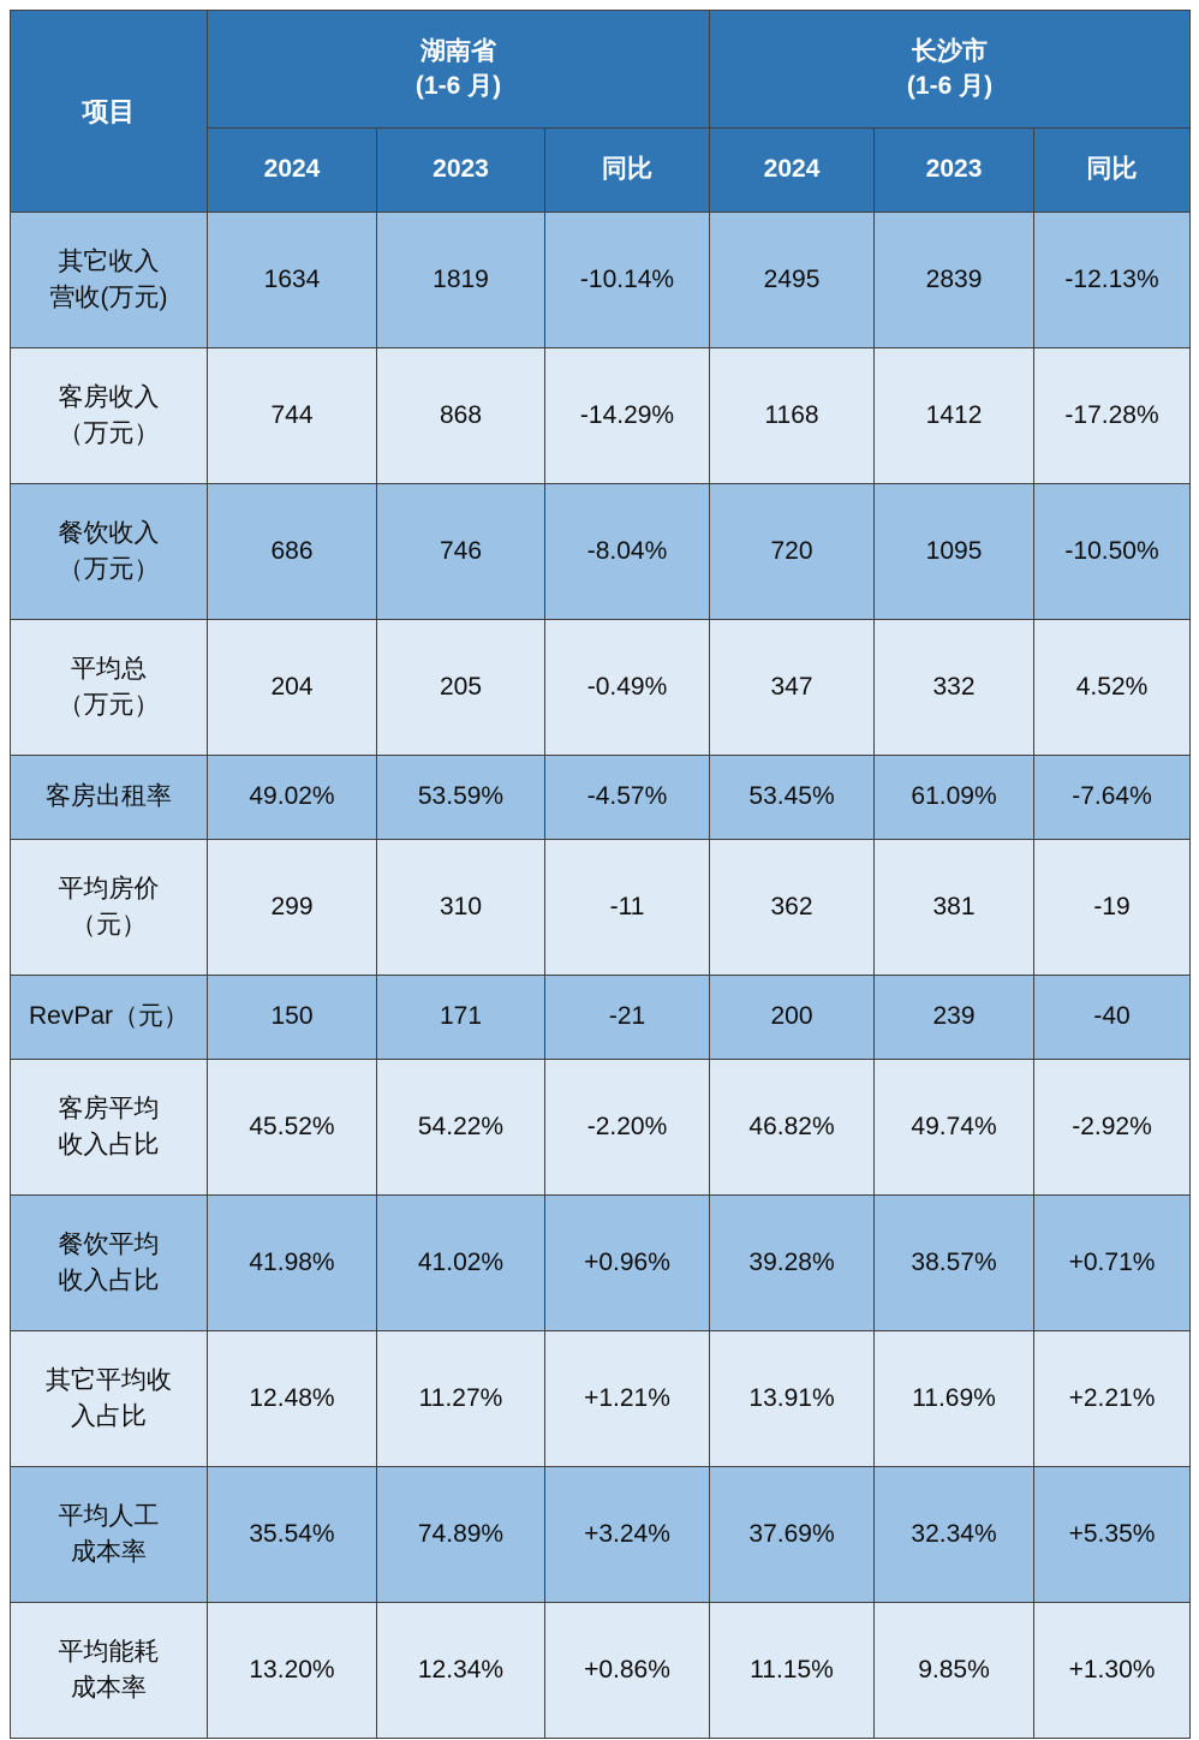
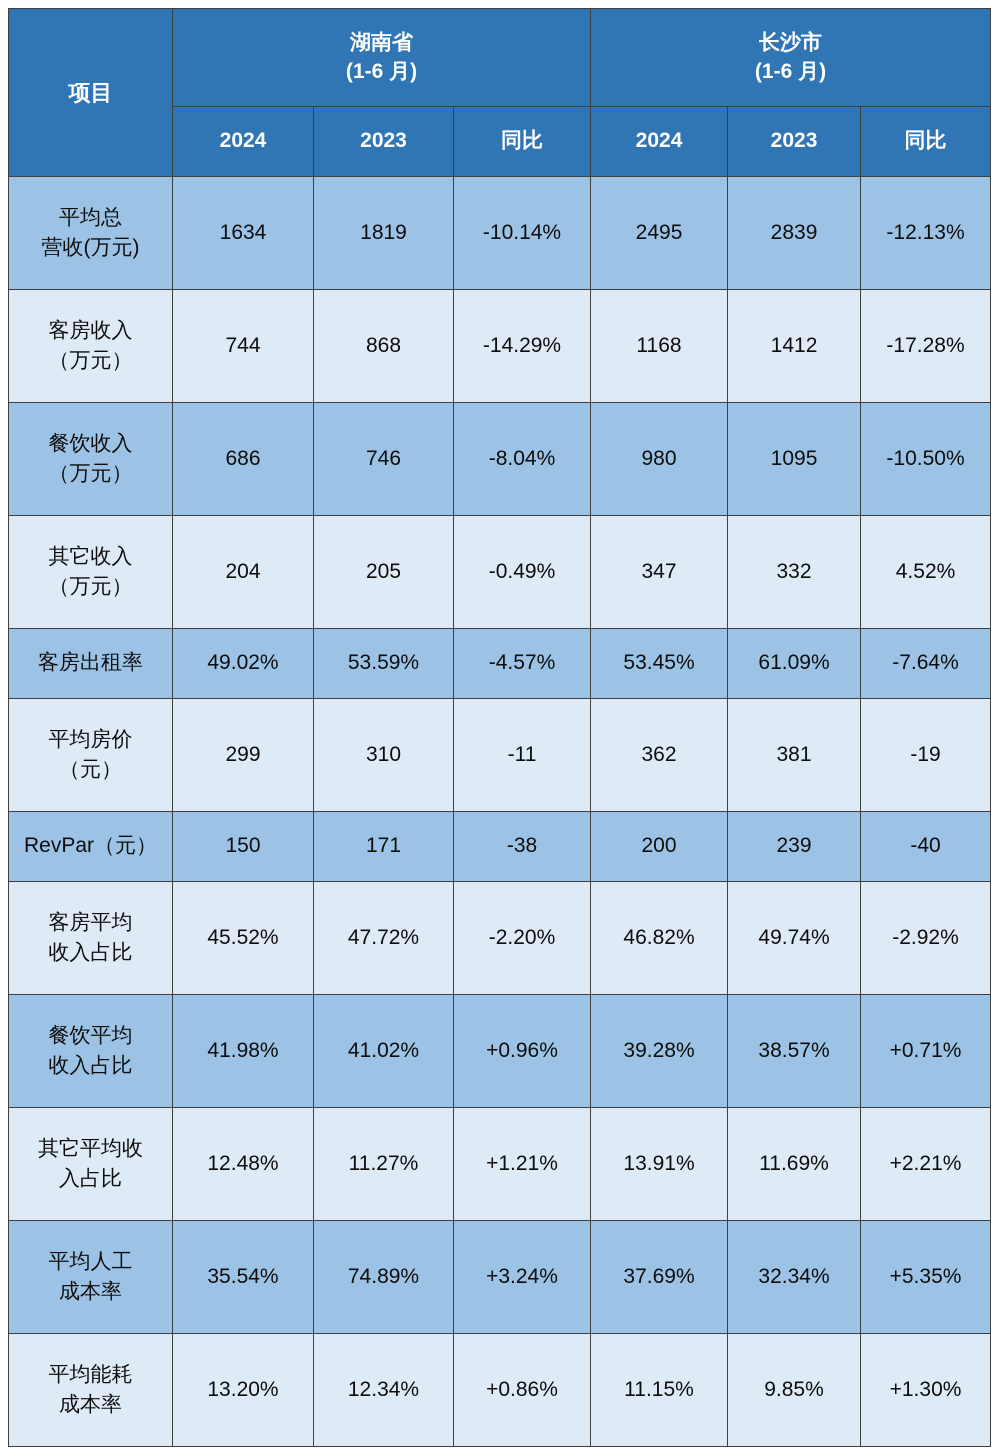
  项目	湖南省 (1-6 月)	长沙市 (1-6 月)
  2024	2023	同比	2024	2023	同比
- 其它收入营收(万元)	1634	1819	-10.14%	2495	2839	-12.13%
+ 平均总营收(万元)	1634	1819	-10.14%	2495	2839	-12.13%
  客房收入（万元）	744	868	-14.29%	1168	1412	-17.28%
- 餐饮收入（万元）	686	746	-8.04%	720	1095	-10.50%
+ 餐饮收入（万元）	686	746	-8.04%	980	1095	-10.50%
- 平均总（万元）	204	205	-0.49%	347	332	4.52%
+ 其它收入（万元）	204	205	-0.49%	347	332	4.52%
  客房出租率	49.02%	53.59%	-4.57%	53.45%	61.09%	-7.64%
  平均房价（元）	299	310	-11	362	381	-19
- RevPar（元）	150	171	-21	200	239	-40
+ RevPar（元）	150	171	-38	200	239	-40
- 客房平均收入占比	45.52%	54.22%	-2.20%	46.82%	49.74%	-2.92%
+ 客房平均收入占比	45.52%	47.72%	-2.20%	46.82%	49.74%	-2.92%
  餐饮平均收入占比	41.98%	41.02%	+0.96%	39.28%	38.57%	+0.71%
  其它平均收入占比	12.48%	11.27%	+1.21%	13.91%	11.69%	+2.21%
  平均人工成本率	35.54%	74.89%	+3.24%	37.69%	32.34%	+5.35%
  平均能耗成本率	13.20%	12.34%	+0.86%	11.15%	9.85%	+1.30%
